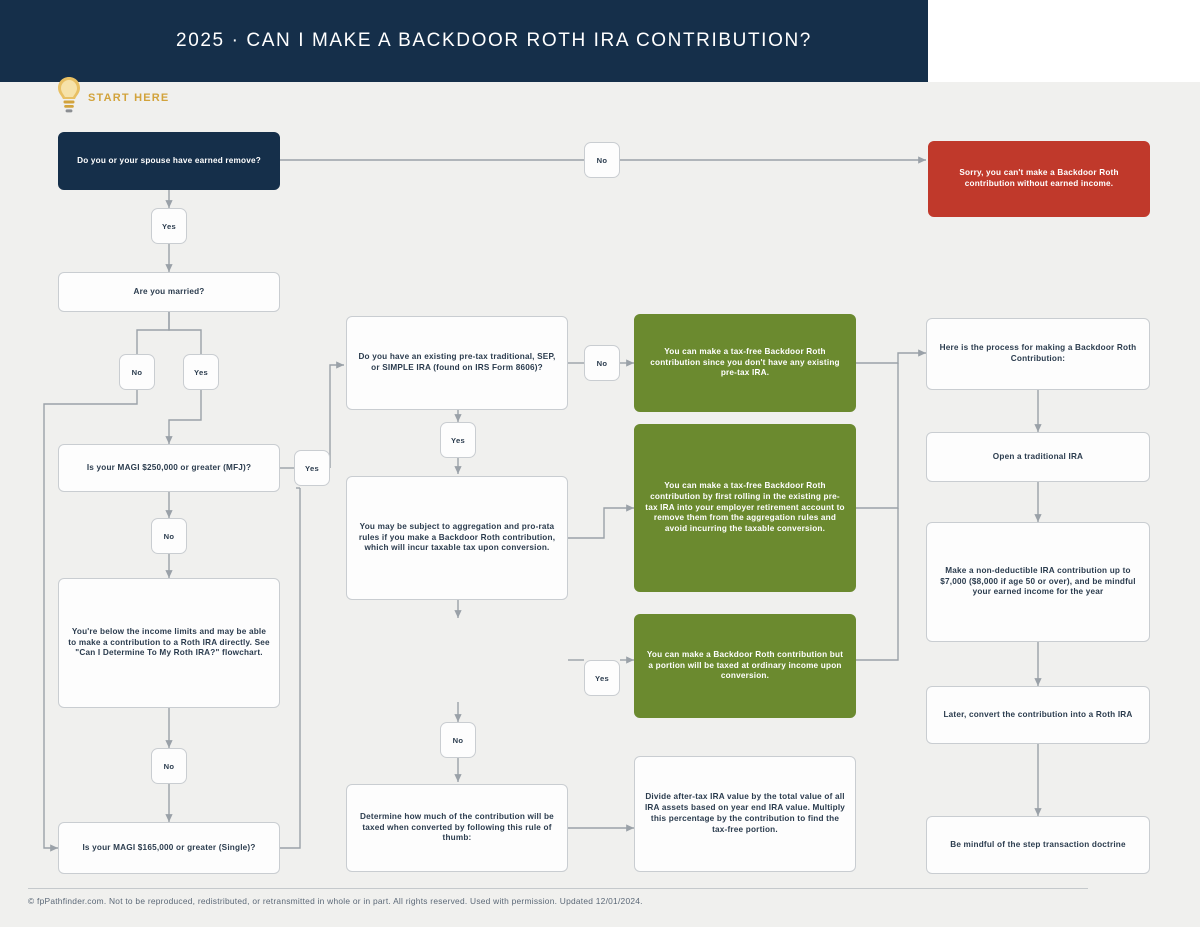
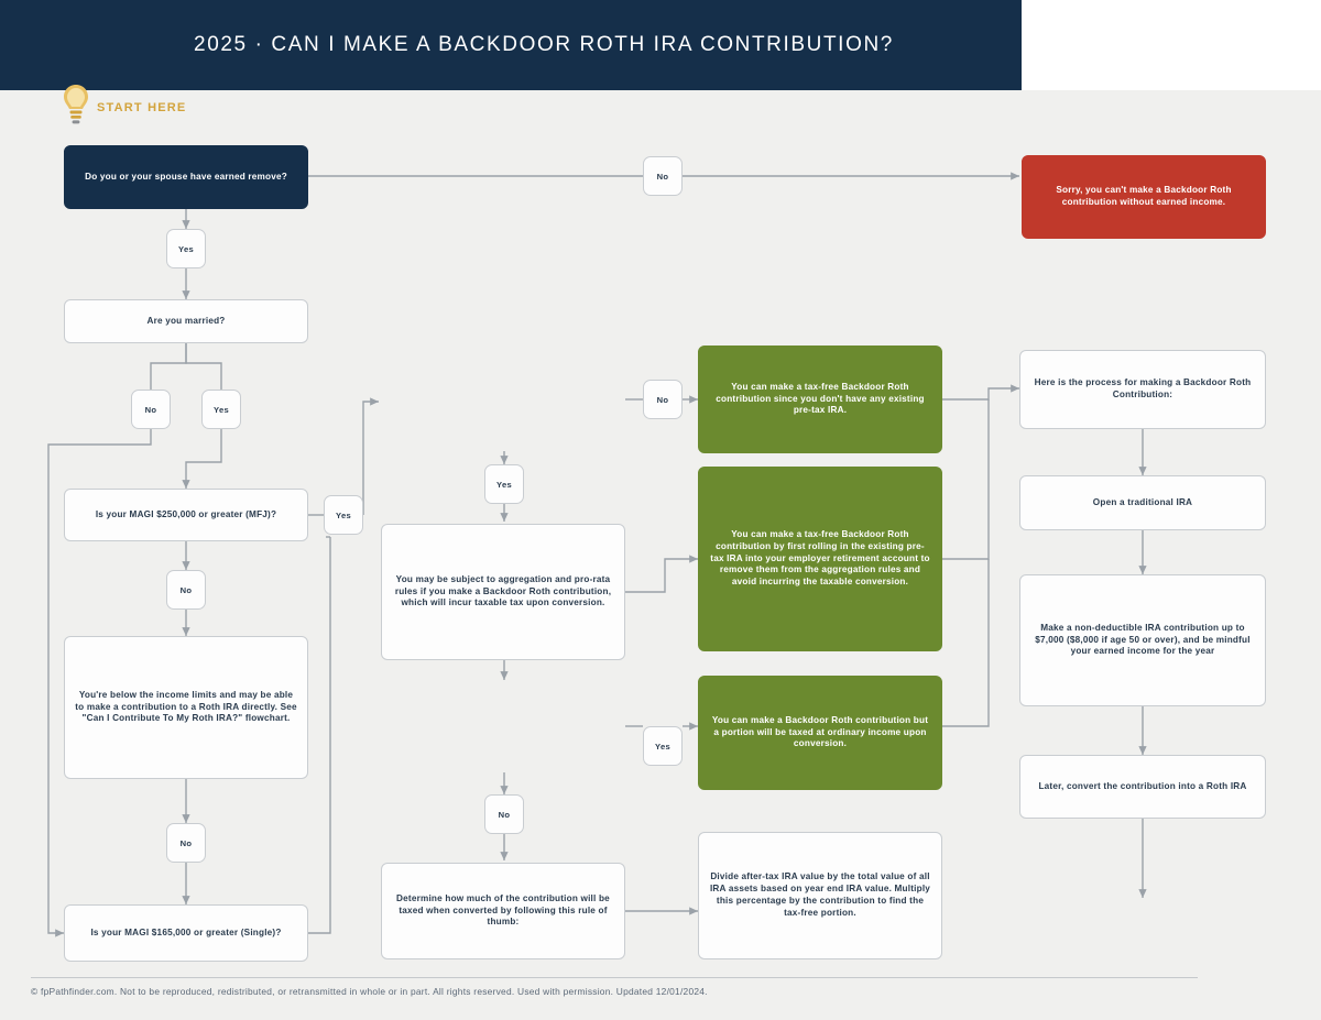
  2025 · CAN I MAKE A BACKDOOR ROTH IRA CONTRIBUTION?
  START HERE
  Do you or your spouse have earned remove?
  Sorry, you can't make a Backdoor Roth contribution without earned income.
  Are you married?
  Is your MAGI $250,000 or greater (MFJ)?
- You're below the income limits and may be able to make a contribution to a Roth IRA directly. See "Can I Determine To My Roth IRA?" flowchart.
+ You're below the income limits and may be able to make a contribution to a Roth IRA directly. See "Can I Contribute To My Roth IRA?" flowchart.
  Is your MAGI $165,000 or greater (Single)?
- Do you have an existing pre-tax traditional, SEP, or SIMPLE IRA (found on IRS Form 8606)?
  You can make a tax-free Backdoor Roth contribution since you don't have any existing pre-tax IRA.
  You may be subject to aggregation and pro-rata rules if you make a Backdoor Roth contribution, which will incur taxable tax upon conversion.
  You can make a tax-free Backdoor Roth contribution by first rolling in the existing pre-tax IRA into your employer retirement account to remove them from the aggregation rules and avoid incurring the taxable conversion.
  You can make a Backdoor Roth contribution but a portion will be taxed at ordinary income upon conversion.
  Determine how much of the contribution will be taxed when converted by following this rule of thumb:
  Divide after-tax IRA value by the total value of all IRA assets based on year end IRA value. Multiply this percentage by the contribution to find the tax-free portion.
  Here is the process for making a Backdoor Roth Contribution:
  Open a traditional IRA
  Make a non-deductible IRA contribution up to $7,000 ($8,000 if age 50 or over), and be mindful your earned income for the year
  Later, convert the contribution into a Roth IRA
- Be mindful of the step transaction doctrine
  No
  Yes
  No
  Yes
  No
  Yes
  No
  No
  Yes
  Yes
  No
  © fpPathfinder.com. Not to be reproduced, redistributed, or retransmitted in whole or in part. All rights reserved. Used with permission. Updated 12/01/2024.
